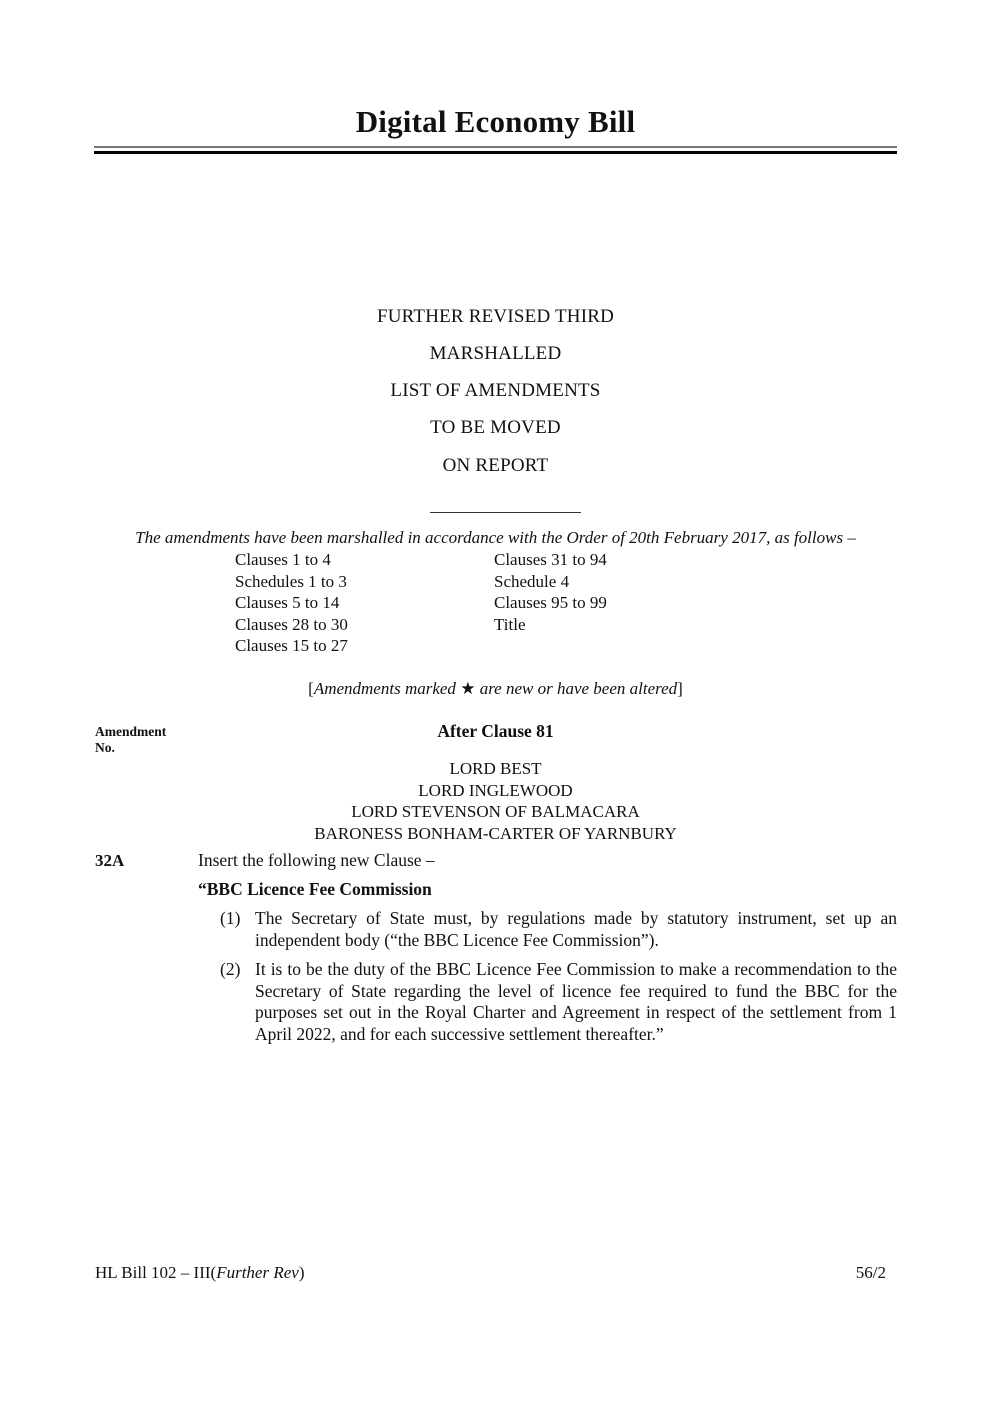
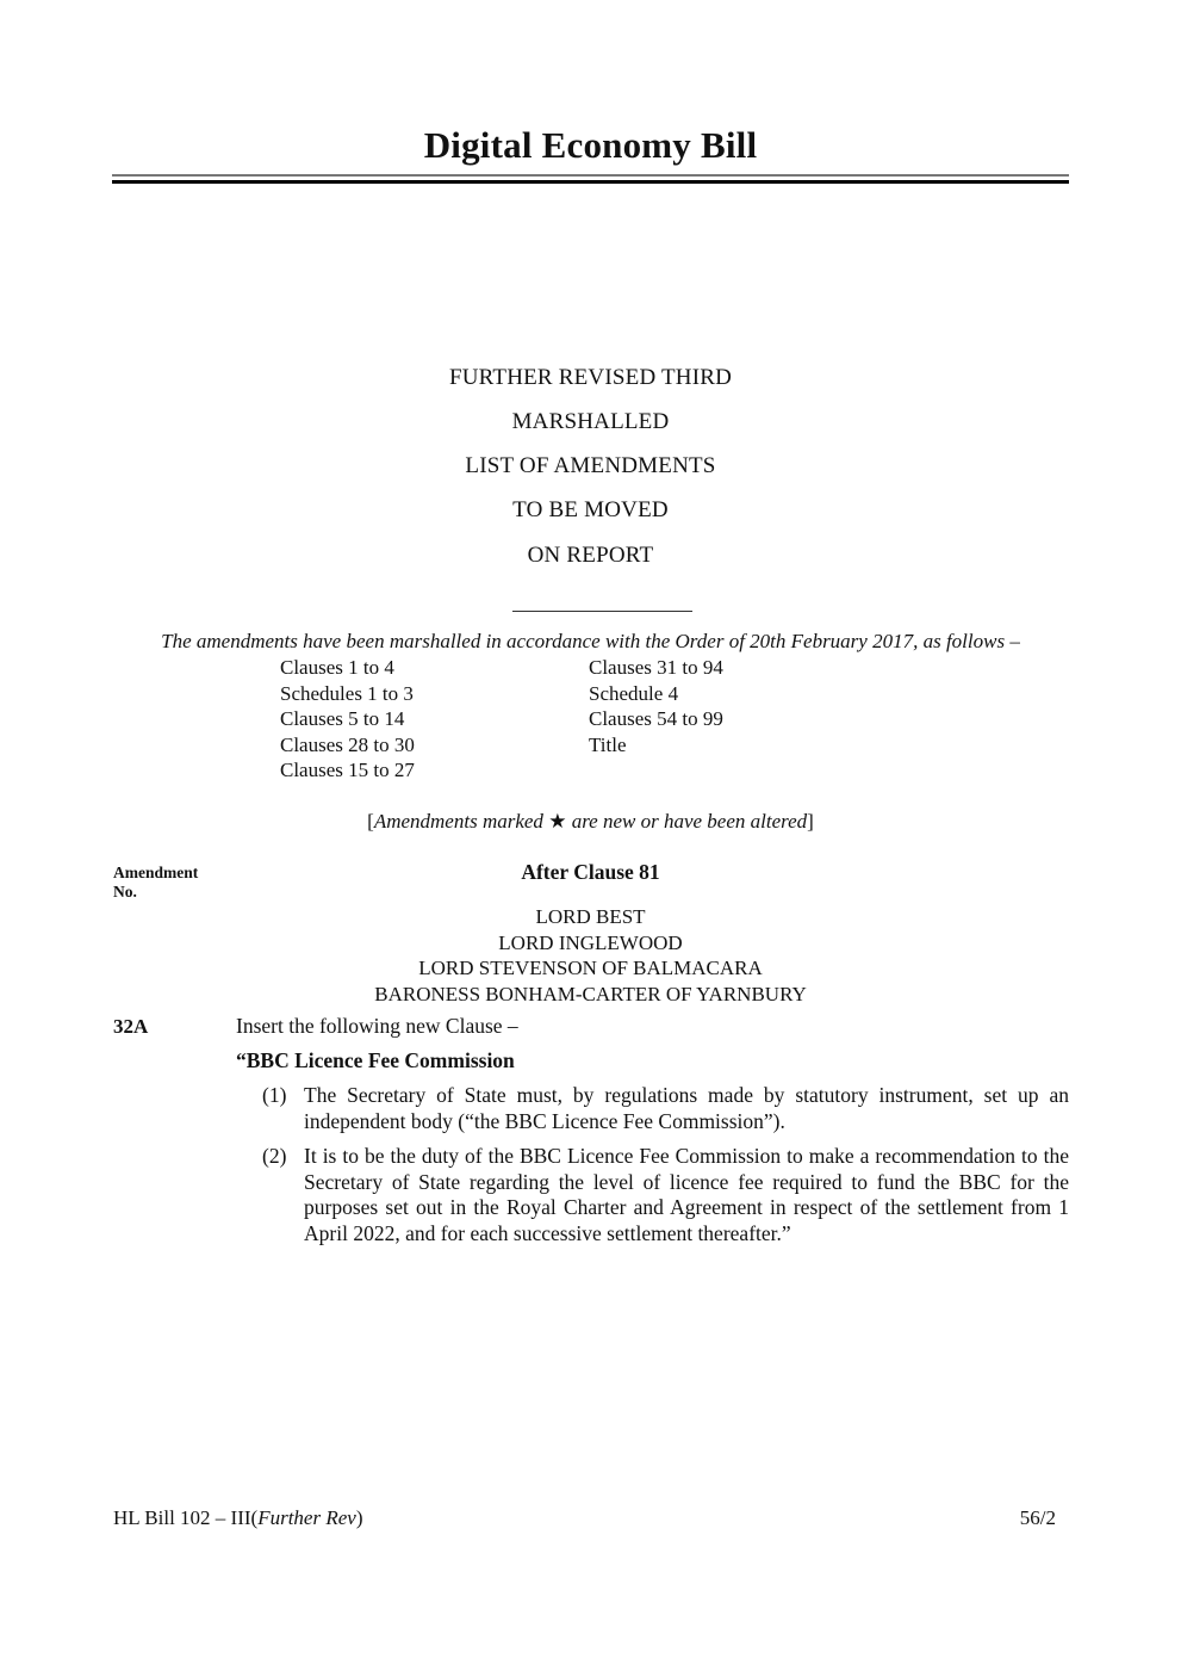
  Digital Economy Bill
  FURTHER REVISED THIRD
  MARSHALLED
  LIST OF AMENDMENTS
  TO BE MOVED
  ON REPORT
  The amendments have been marshalled in accordance with the Order of 20th February 2017, as follows –
  Clauses 1 to 4
  Schedules 1 to 3
  Clauses 5 to 14
  Clauses 28 to 30
  Clauses 15 to 27
  Clauses 31 to 94
  Schedule 4
- Clauses 95 to 99
+ Clauses 54 to 99
  Title
  [Amendments marked ★ are new or have been altered]
  Amendment
  No.
  After Clause 81
  LORD BEST
  LORD INGLEWOOD
  LORD STEVENSON OF BALMACARA
  BARONESS BONHAM-CARTER OF YARNBURY
  32A
  Insert the following new Clause –
  “BBC Licence Fee Commission
  (1)
  The Secretary of State must, by regulations made by statutory instrument, set up an independent body (“the BBC Licence Fee Commission”).
  (2)
  It is to be the duty of the BBC Licence Fee Commission to make a recommendation to the Secretary of State regarding the level of licence fee required to fund the BBC for the purposes set out in the Royal Charter and Agreement in respect of the settlement from 1 April 2022, and for each successive settlement thereafter.”
  HL Bill 102 – III(Further Rev)
  56/2
